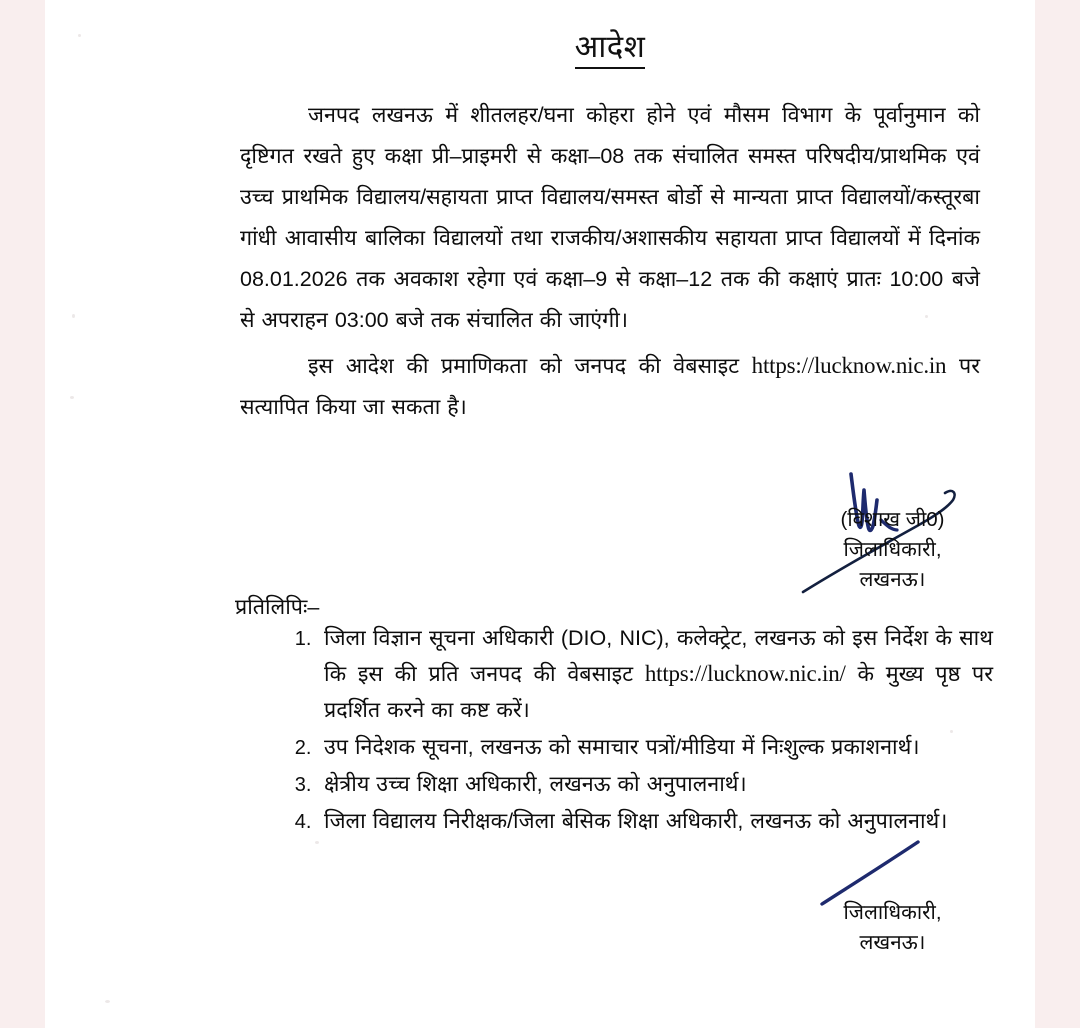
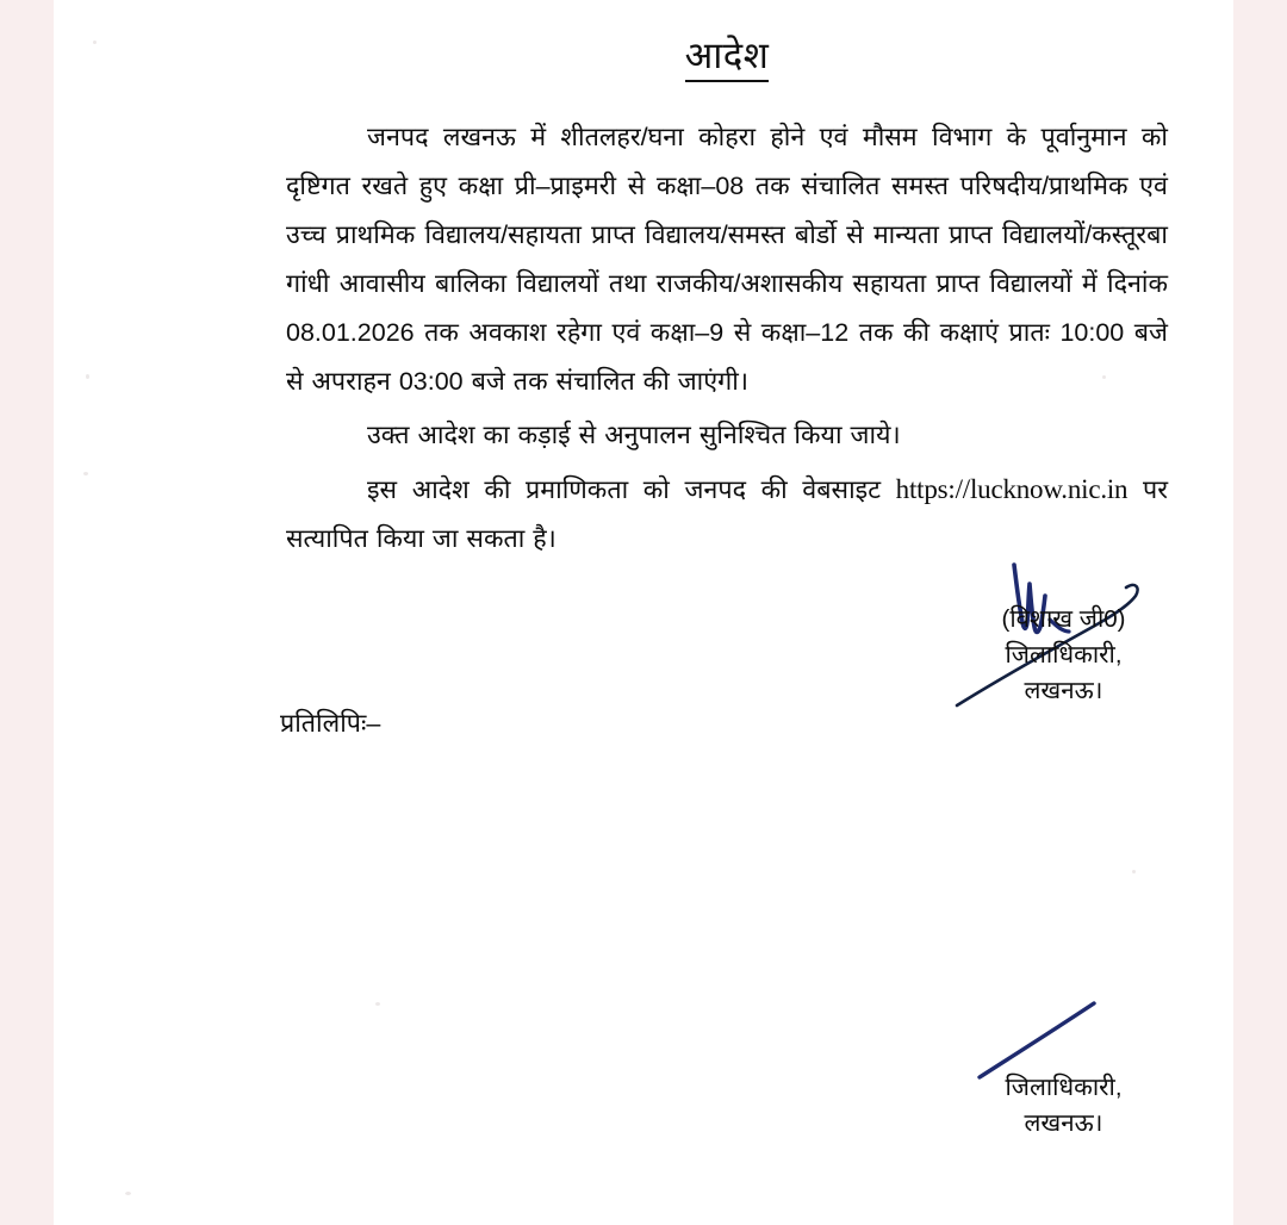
  आदेश
  जनपद लखनऊ में शीतलहर/घना कोहरा होने एवं मौसम विभाग के पूर्वानुमान को दृष्टिगत रखते हुए कक्षा प्री–प्राइमरी से कक्षा–08 तक संचालित समस्त परिषदीय/प्राथमिक एवं उच्च प्राथमिक विद्यालय/सहायता प्राप्त विद्यालय/समस्त बोर्डो से मान्यता प्राप्त विद्यालयों/कस्तूरबा गांधी आवासीय बालिका विद्यालयों तथा राजकीय/अशासकीय सहायता प्राप्त विद्यालयों में दिनांक 08.01.2026 तक अवकाश रहेगा एवं कक्षा–9 से कक्षा–12 तक की कक्षाएं प्रातः 10:00 बजे से अपराहन 03:00 बजे तक संचालित की जाएंगी।
+ उक्त आदेश का कड़ाई से अनुपालन सुनिश्चित किया जाये।
  इस आदेश की प्रमाणिकता को जनपद की वेबसाइट https://lucknow.nic.in पर सत्यापित किया जा सकता है।
  (विशाख जी0)
  जिलाधिकारी,
  लखनऊ।
  प्रतिलिपिः–
- जिला विज्ञान सूचना अधिकारी (DIO, NIC), कलेक्ट्रेट, लखनऊ को इस निर्देश के साथ कि इस की प्रति जनपद की वेबसाइट https://lucknow.nic.in/ के मुख्य पृष्ठ पर प्रदर्शित करने का कष्ट करें।
- उप निदेशक सूचना, लखनऊ को समाचार पत्रों/मीडिया में निःशुल्क प्रकाशनार्थ।
- क्षेत्रीय उच्च शिक्षा अधिकारी, लखनऊ को अनुपालनार्थ।
- जिला विद्यालय निरीक्षक/जिला बेसिक शिक्षा अधिकारी, लखनऊ को अनुपालनार्थ।
  जिलाधिकारी,
  लखनऊ।
